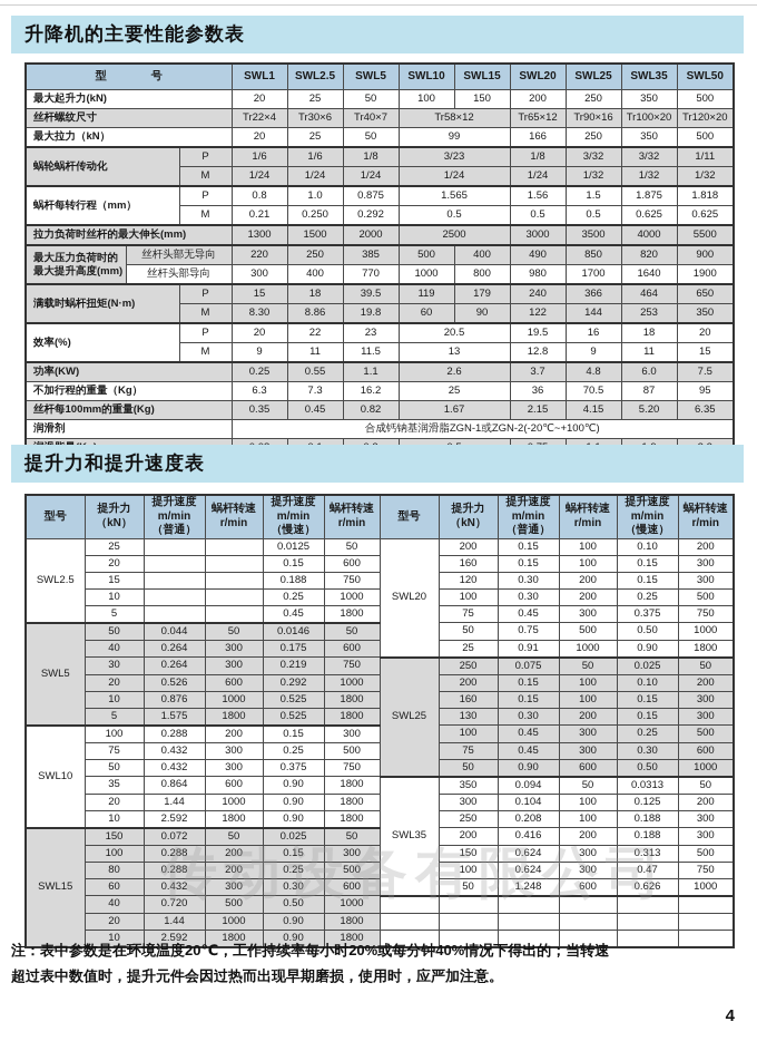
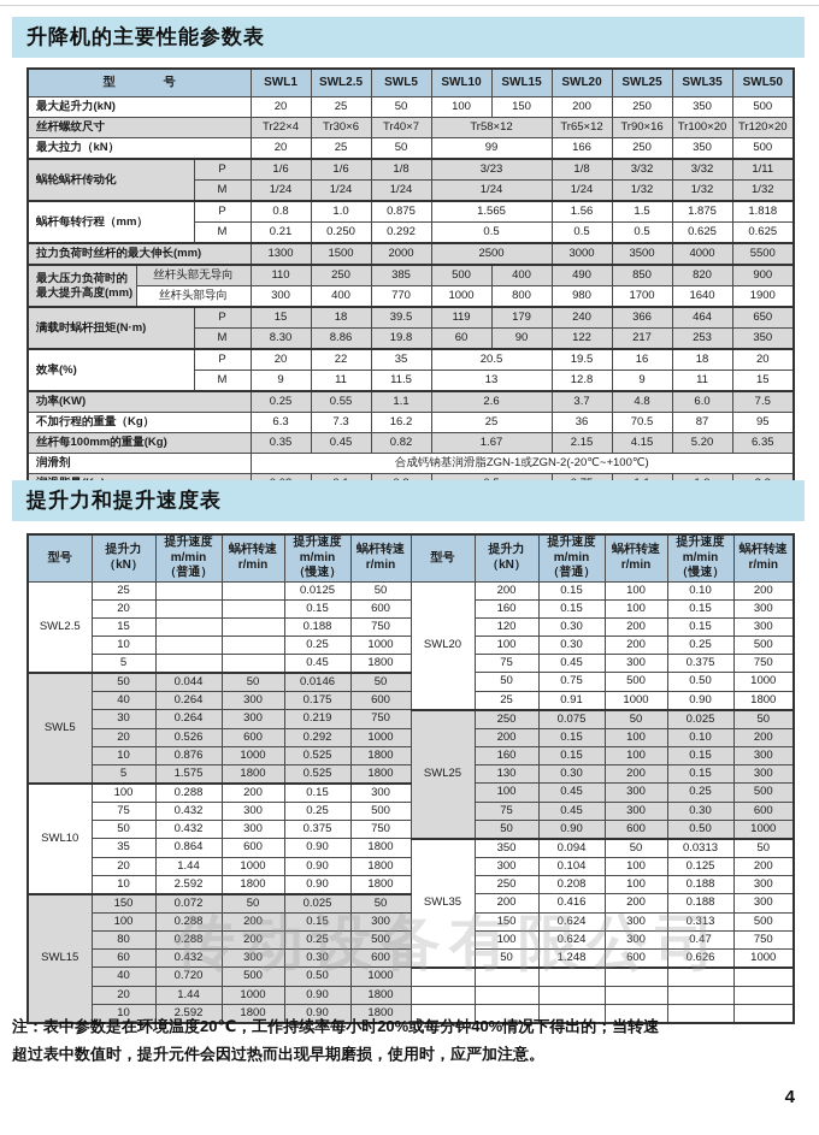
  升降机的主要性能参数表
  型 号	SWL1	SWL2.5	SWL5	SWL10	SWL15	SWL20	SWL25	SWL35	SWL50
  最大起升力(kN)	20	25	50	100	150	200	250	350	500
  丝杆螺纹尺寸	Tr22×4	Tr30×6	Tr40×7	Tr58×12	Tr65×12	Tr90×16	Tr100×20	Tr120×20
  最大拉力（kN）	20	25	50	99	166	250	350	500
  蜗轮蜗杆传动化	P	1/6	1/6	1/8	3/23	1/8	3/32	3/32	1/11
  M	1/24	1/24	1/24	1/24	1/24	1/32	1/32	1/32
  蜗杆每转行程（mm）	P	0.8	1.0	0.875	1.565	1.56	1.5	1.875	1.818
  M	0.21	0.250	0.292	0.5	0.5	0.5	0.625	0.625
  拉力负荷时丝杆的最大伸长(mm)	1300	1500	2000	2500	3000	3500	4000	5500
- 最大压力负荷时的 最大提升高度(mm)	丝杆头部无导向	220	250	385	500	400	490	850	820	900
+ 最大压力负荷时的 最大提升高度(mm)	丝杆头部无导向	110	250	385	500	400	490	850	820	900
  丝杆头部导向	300	400	770	1000	800	980	1700	1640	1900
  满载时蜗杆扭矩(N·m)	P	15	18	39.5	119	179	240	366	464	650
- M	8.30	8.86	19.8	60	90	122	144	253	350
+ M	8.30	8.86	19.8	60	90	122	217	253	350
- 效率(%)	P	20	22	23	20.5	19.5	16	18	20
+ 效率(%)	P	20	22	35	20.5	19.5	16	18	20
  M	9	11	11.5	13	12.8	9	11	15
  功率(KW)	0.25	0.55	1.1	2.6	3.7	4.8	6.0	7.5
  不加行程的重量（Kg）	6.3	7.3	16.2	25	36	70.5	87	95
  丝杆每100mm的重量(Kg)	0.35	0.45	0.82	1.67	2.15	4.15	5.20	6.35
  润滑剂	合成钙钠基润滑脂ZGN-1或ZGN-2(-20℃~+100℃)
  提升力和提升速度表
  型号	提升力 （kN）	提升速度 m/min （普通）	蜗杆转速 r/min	提升速度 m/min （慢速）	蜗杆转速 r/min	型号	提升力 （kN）	提升速度 m/min （普通）	蜗杆转速 r/min	提升速度 m/min （慢速）	蜗杆转速 r/min
  SWL2.5	25			0.0125	50	SWL20	200	0.15	100	0.10	200
  20			0.15	600	160	0.15	100	0.15	300
  15			0.188	750	120	0.30	200	0.15	300
  10			0.25	1000	100	0.30	200	0.25	500
  5			0.45	1800	75	0.45	300	0.375	750
  SWL5	50	0.044	50	0.0146	50	50	0.75	500	0.50	1000
  40	0.264	300	0.175	600	25	0.91	1000	0.90	1800
  30	0.264	300	0.219	750	SWL25	250	0.075	50	0.025	50
  20	0.526	600	0.292	1000	200	0.15	100	0.10	200
  10	0.876	1000	0.525	1800	160	0.15	100	0.15	300
  5	1.575	1800	0.525	1800	130	0.30	200	0.15	300
  SWL10	100	0.288	200	0.15	300	100	0.45	300	0.25	500
  75	0.432	300	0.25	500	75	0.45	300	0.30	600
  50	0.432	300	0.375	750	50	0.90	600	0.50	1000
  35	0.864	600	0.90	1800	SWL35	350	0.094	50	0.0313	50
  20	1.44	1000	0.90	1800	300	0.104	100	0.125	200
  10	2.592	1800	0.90	1800	250	0.208	100	0.188	300
  SWL15	150	0.072	50	0.025	50	200	0.416	200	0.188	300
  100	0.288	200	0.15	300	150	0.624	300	0.313	500
  80	0.288	200	0.25	500	100	0.624	300	0.47	750
  60	0.432	300	0.30	600	50	1.248	600	0.626	1000
  40	0.720	500	0.50	1000
  20	1.44	1000	0.90	1800
  10	2.592	1800	0.90	1800
  传动设备有限公司
  注：表中参数是在环境温度20℃，工作持续率每小时20%或每分钟40%情况下得出的；当转速
  超过表中数值时，提升元件会因过热而出现早期磨损，使用时，应严加注意。
  4
